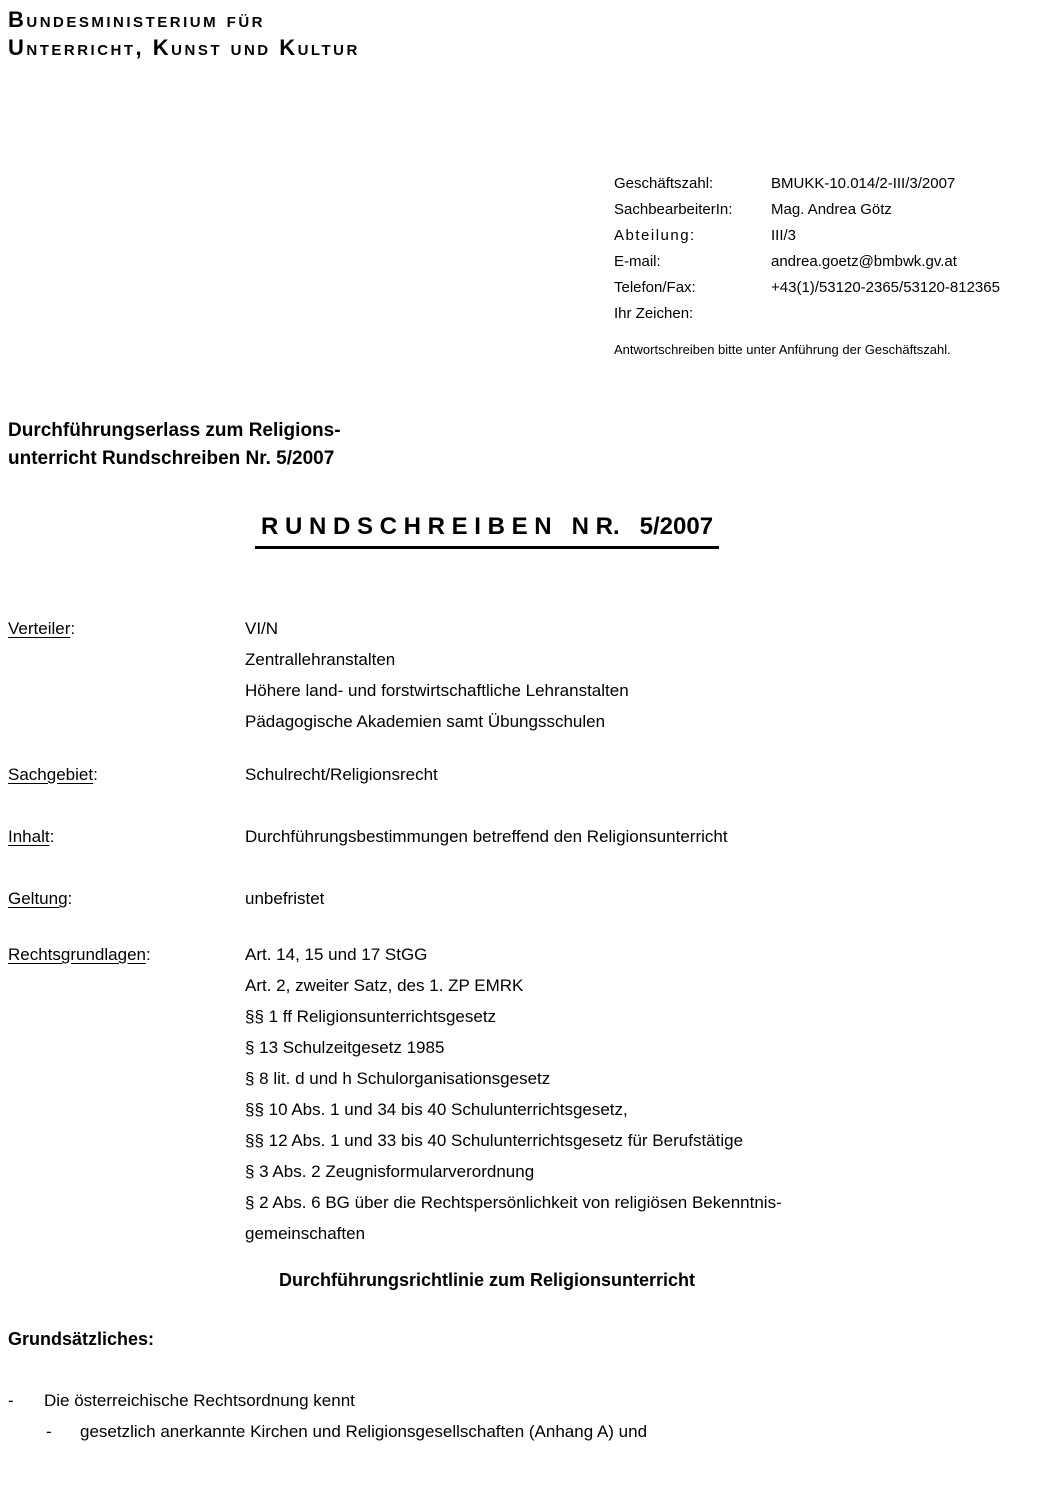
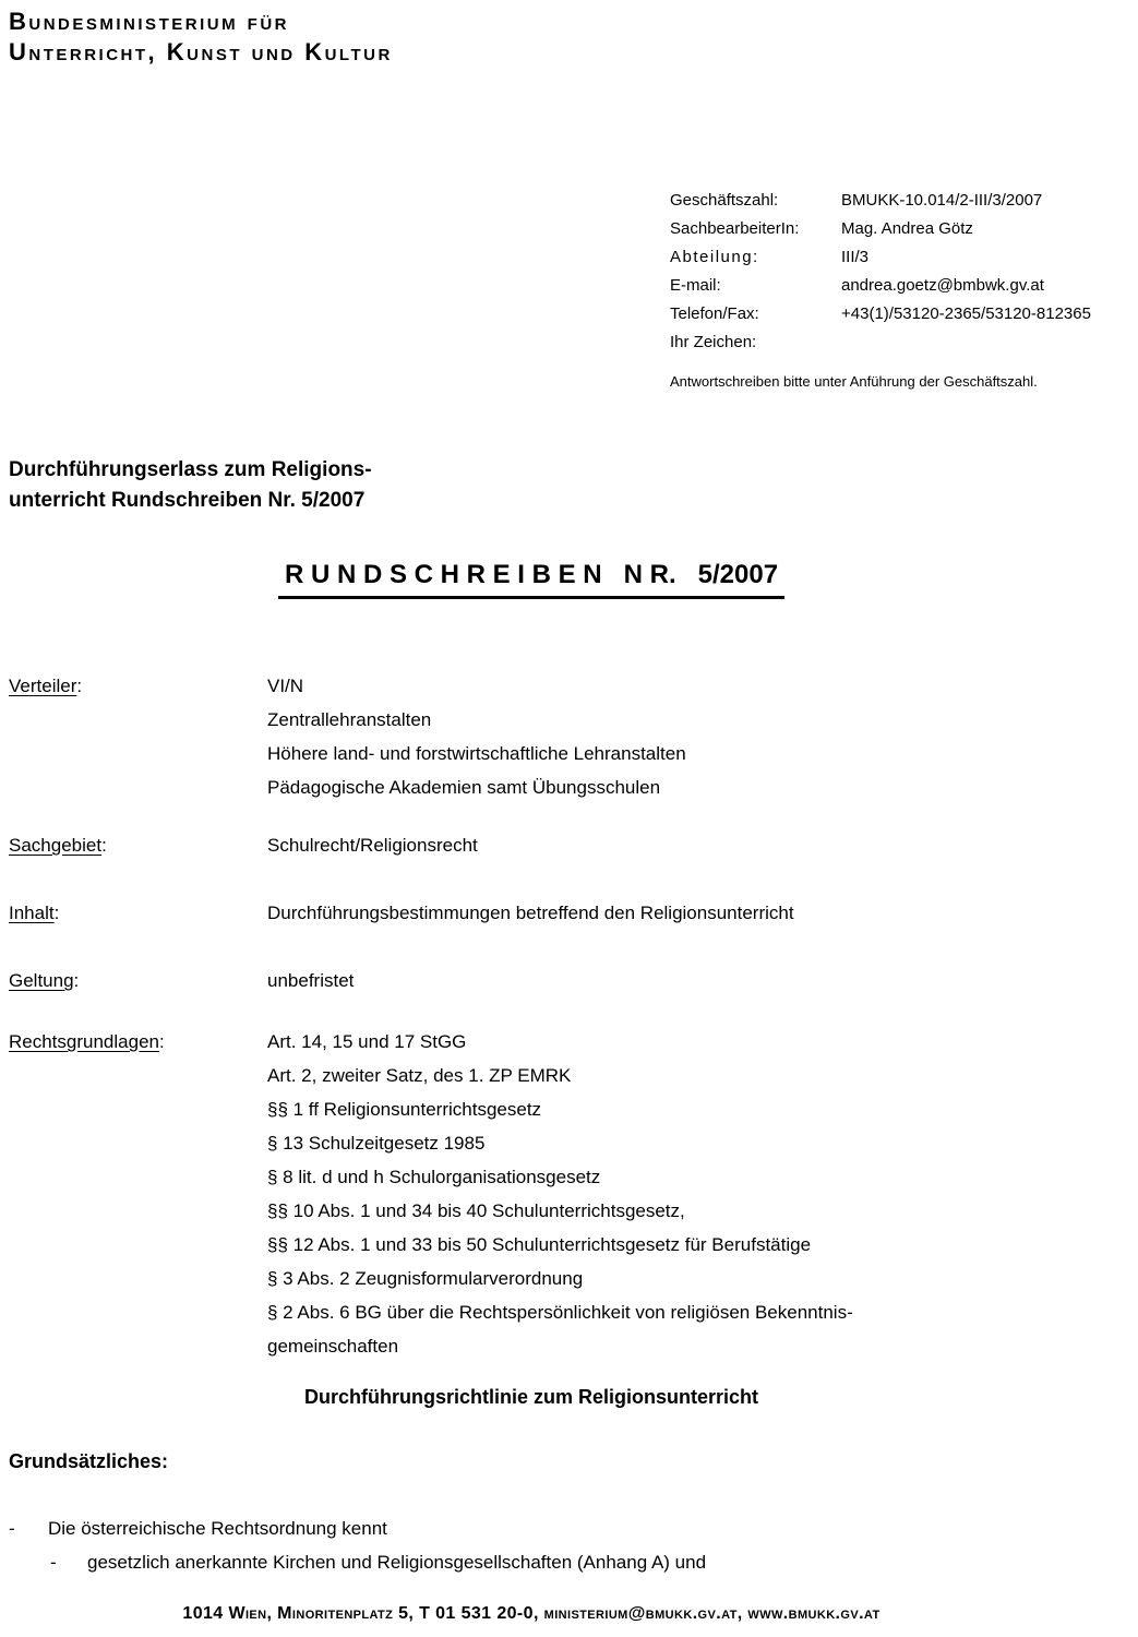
  Bundesministerium für
  Unterricht, Kunst und Kultur
  Geschäftszahl:
  BMUKK-10.014/2-III/3/2007
  SachbearbeiterIn:
  Mag. Andrea Götz
  Abteilung:
  III/3
  E-mail:
  andrea.goetz@bmbwk.gv.at
  Telefon/Fax:
  +43(1)/53120-2365/53120-812365
  Ihr Zeichen:
  Antwortschreiben bitte unter Anführung der Geschäftszahl.
  Durchführungserlass zum Religions-
  unterricht Rundschreiben Nr. 5/2007
  R U N D S C H R E I B E N N R. 5/2007
  Verteiler:
  VI/N
  Zentrallehranstalten
  Höhere land- und forstwirtschaftliche Lehranstalten
  Pädagogische Akademien samt Übungsschulen
  Sachgebiet:
  Schulrecht/Religionsrecht
  Inhalt:
  Durchführungsbestimmungen betreffend den Religionsunterricht
  Geltung:
  unbefristet
  Rechtsgrundlagen:
  Art. 14, 15 und 17 StGG
  Art. 2, zweiter Satz, des 1. ZP EMRK
  §§ 1 ff Religionsunterrichtsgesetz
  § 13 Schulzeitgesetz 1985
  § 8 lit. d und h Schulorganisationsgesetz
  §§ 10 Abs. 1 und 34 bis 40 Schulunterrichtsgesetz,
- §§ 12 Abs. 1 und 33 bis 40 Schulunterrichtsgesetz für Berufstätige
+ §§ 12 Abs. 1 und 33 bis 50 Schulunterrichtsgesetz für Berufstätige
  § 3 Abs. 2 Zeugnisformularverordnung
  § 2 Abs. 6 BG über die Rechtspersönlichkeit von religiösen Bekenntnis-
  gemeinschaften
  Durchführungsrichtlinie zum Religionsunterricht
  Grundsätzliches:
  -
  Die österreichische Rechtsordnung kennt
  -
  gesetzlich anerkannte Kirchen und Religionsgesellschaften (Anhang A) und
+ 1014 Wien, Minoritenplatz 5, T 01 531 20-0, ministerium@bmukk.gv.at, www.bmukk.gv.at
